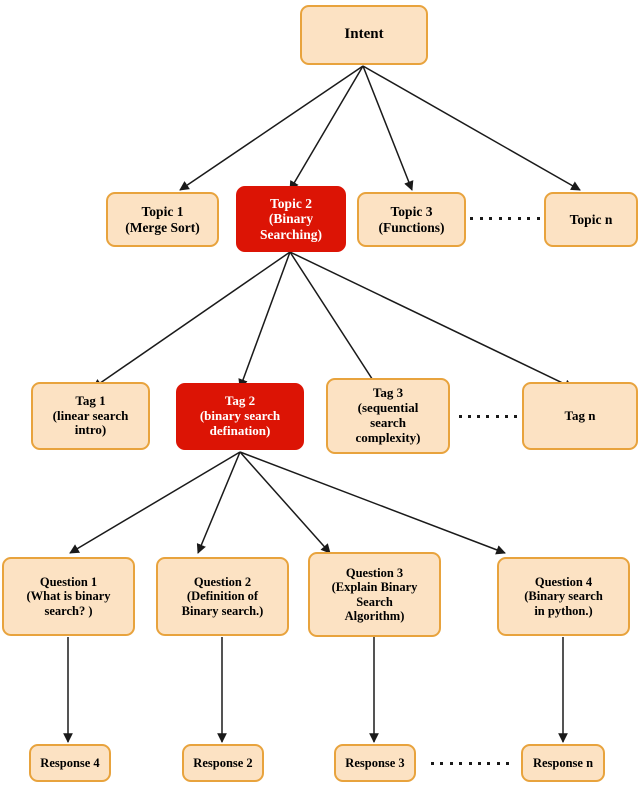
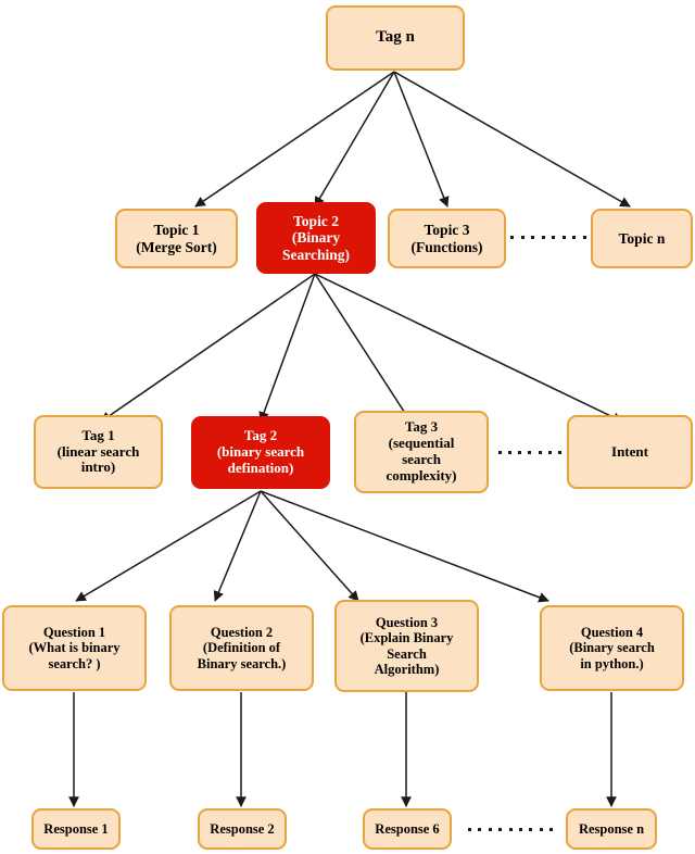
- Intent
+ Tag n
  Topic 1
  (Merge Sort)
  Topic 2
  (Binary
  Searching)
  Topic 3
  (Functions)
  Topic n
  Tag 1
  (linear search
  intro)
  Tag 2
  (binary search
  defination)
  Tag 3
  (sequential
  search
  complexity)
- Tag n
+ Intent
  Question 1
  (What is binary
  search? )
  Question 2
  (Definition of
  Binary search.)
  Question 3
  (Explain Binary
  Search
  Algorithm)
  Question 4
  (Binary search
  in python.)
- Response 4
+ Response 1
  Response 2
- Response 3
+ Response 6
  Response n
